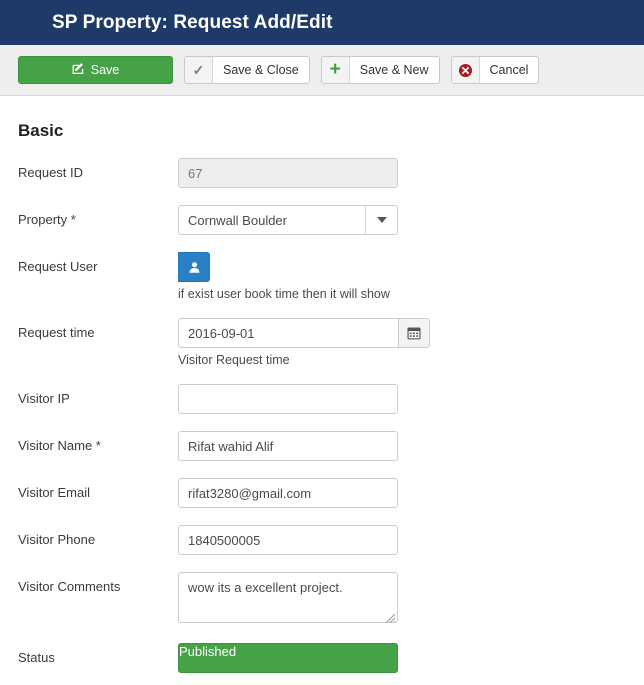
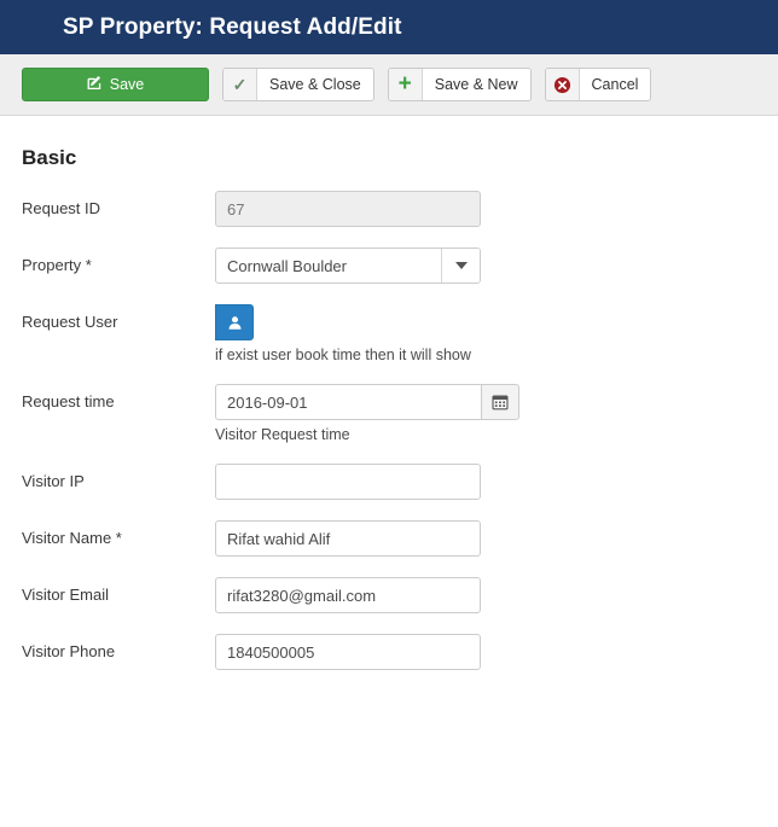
  SP Property: Request Add/Edit
  Save
  ✓
  Save & Close
  +
  Save & New
  Cancel
  Basic
  Request ID
  67
  Property *
  Cornwall Boulder
  Request User
  if exist user book time then it will show
  Request time
  2016-09-01
  Visitor Request time
  Visitor IP
  Visitor Name *
  Rifat wahid Alif
  Visitor Email
  rifat3280@gmail.com
  Visitor Phone
  1840500005
- Visitor Comments
- wow its a excellent project.
- Status
- Published
